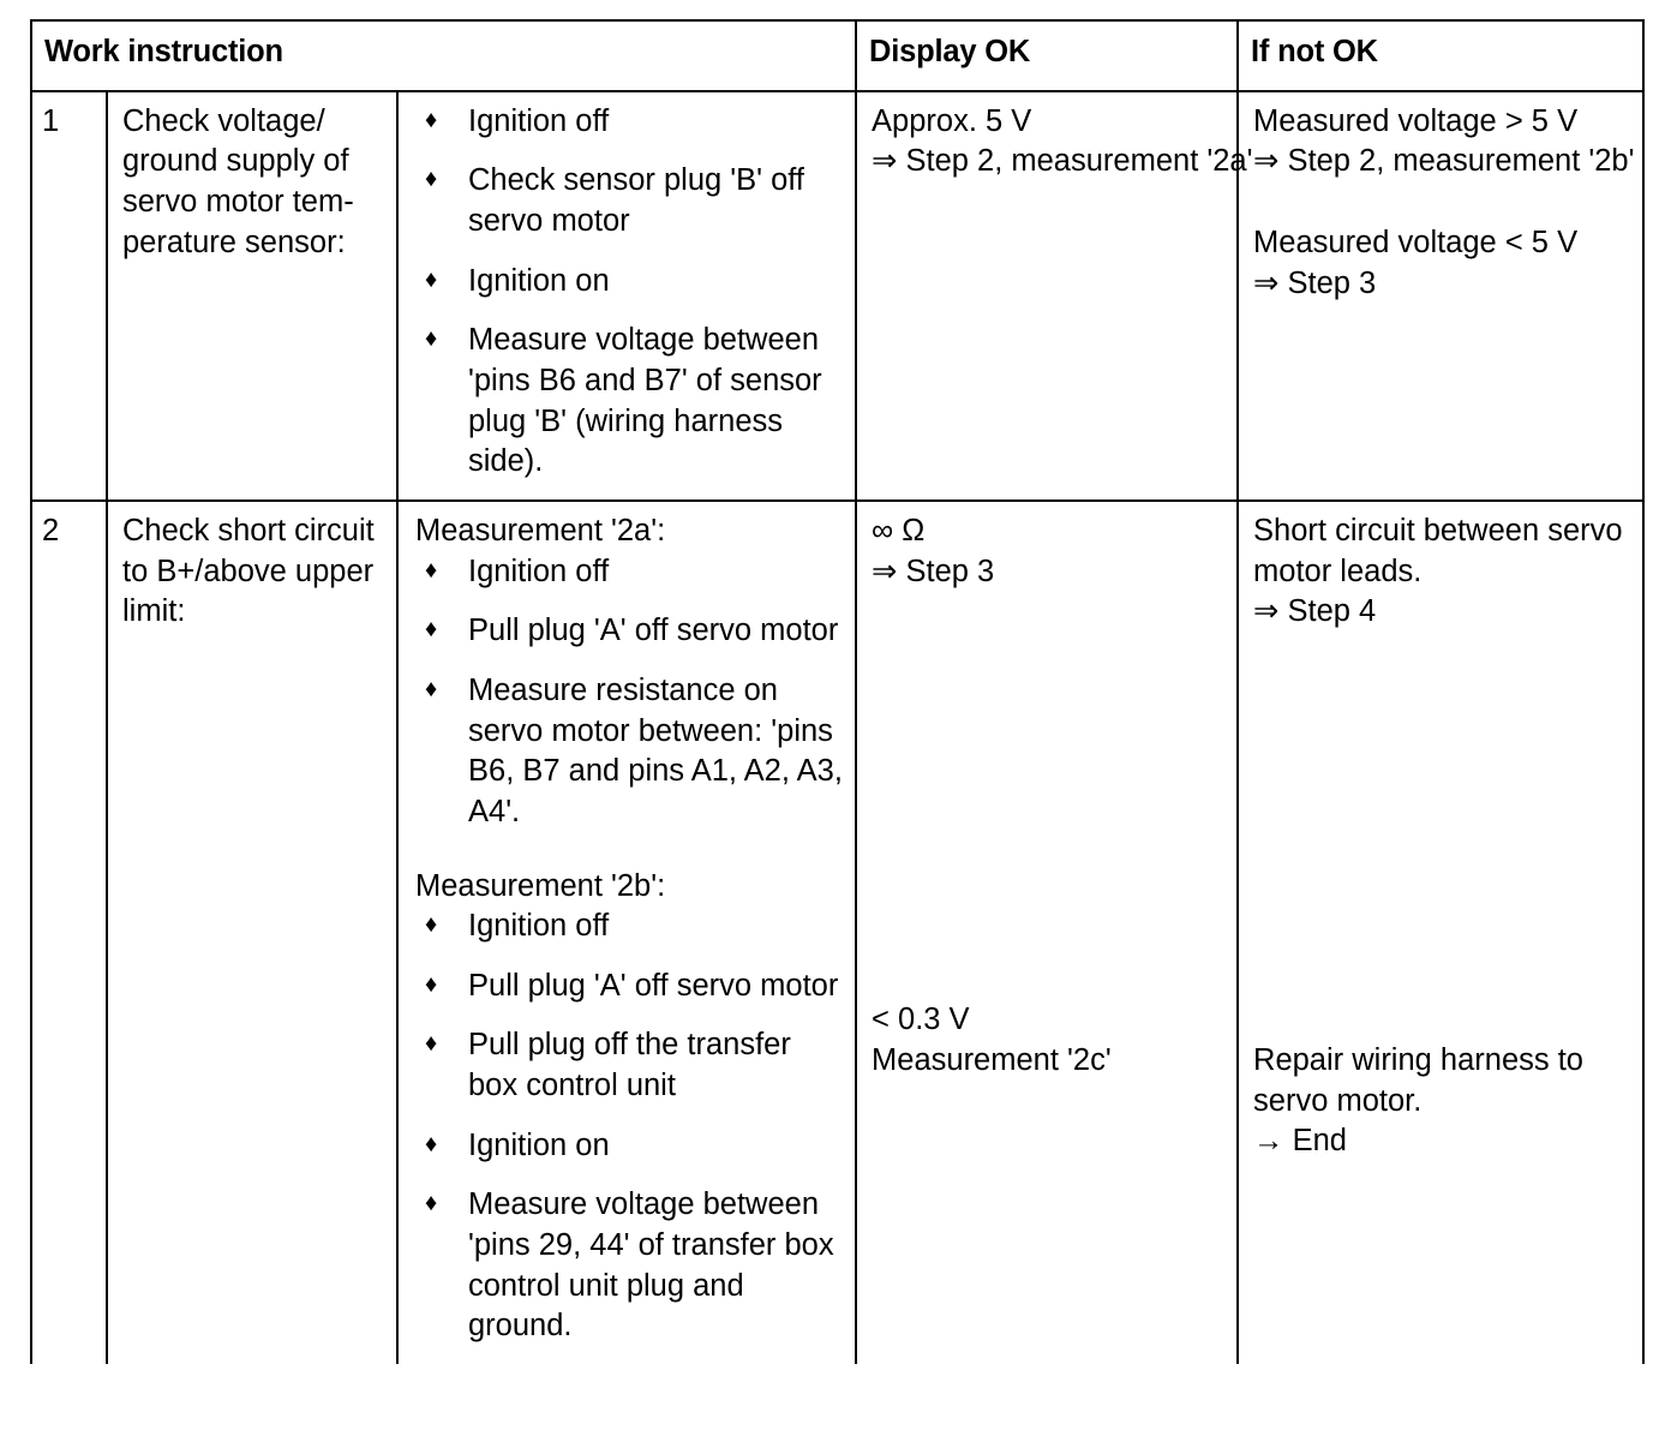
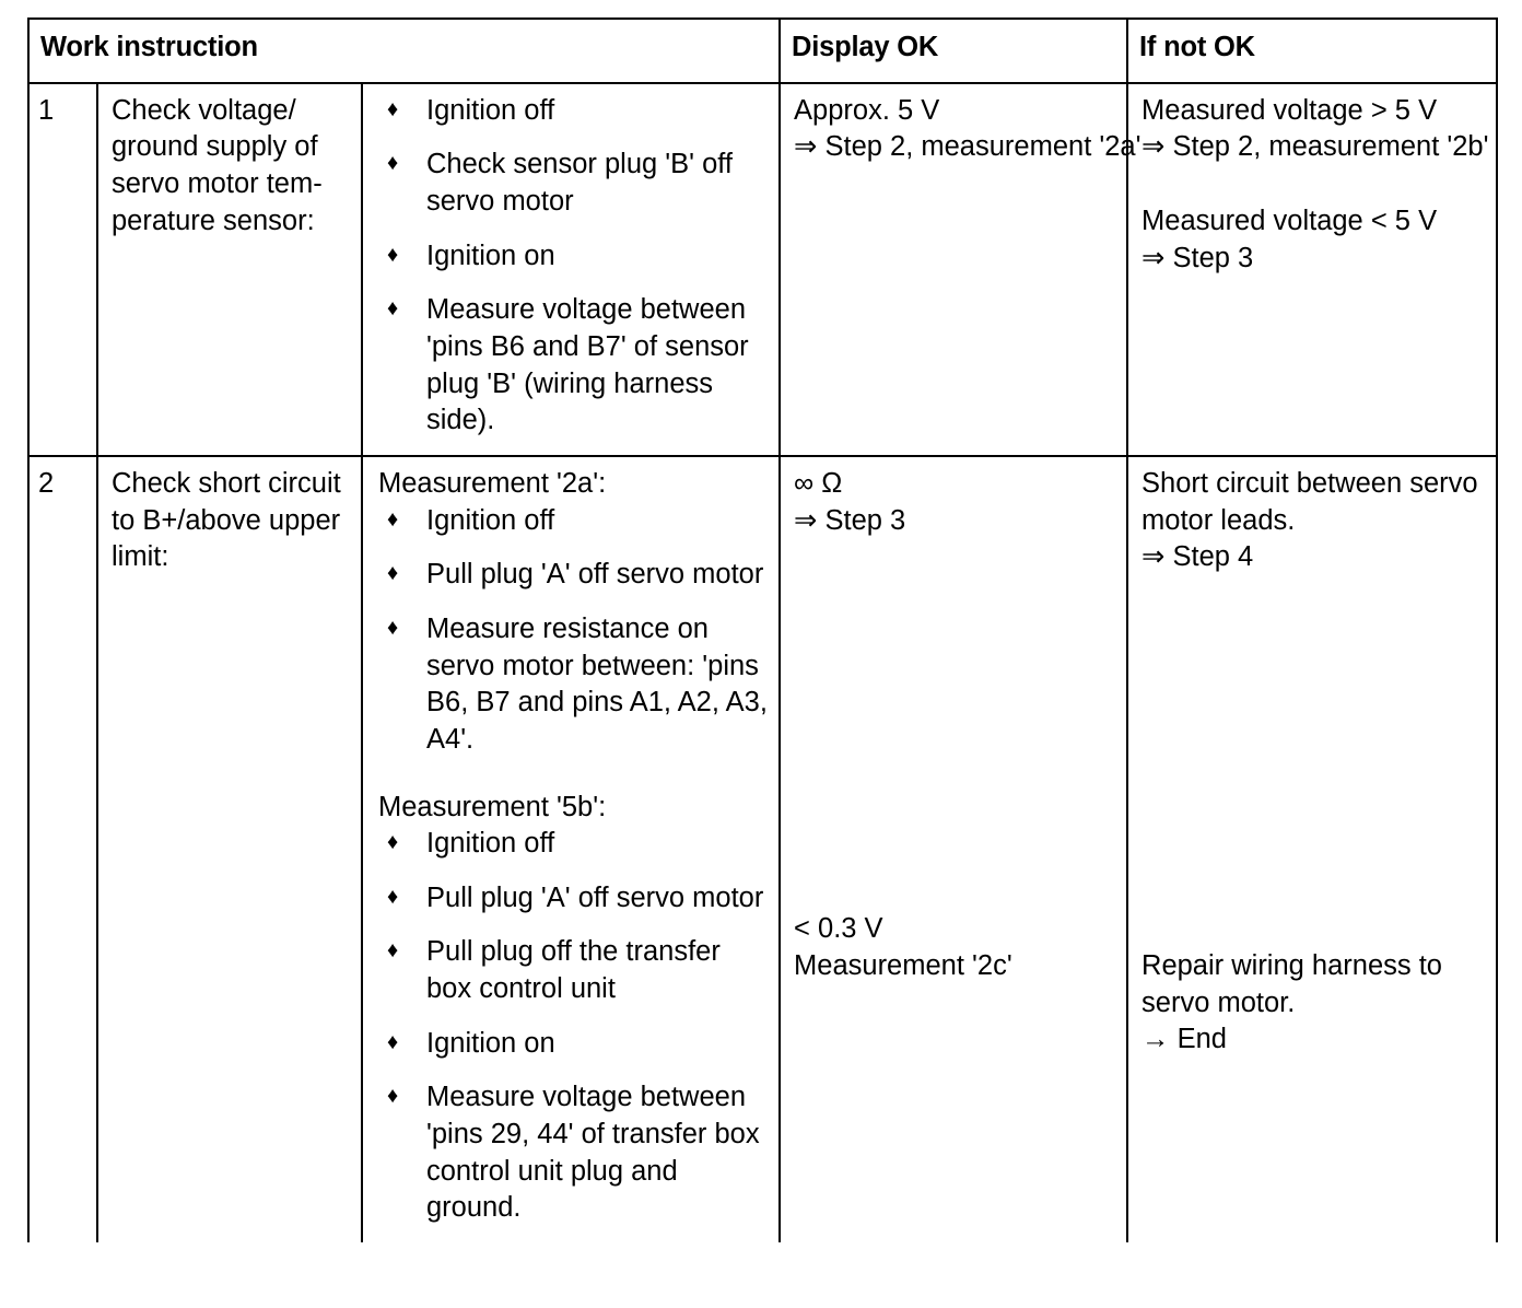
  Work instruction	Display OK	If not OK
  1	Check voltage/ ground supply of servo motor tem­perature sensor:	♦ Ignition off ♦ Check sensor plug 'B' off servo motor ♦ Ignition on ♦ Measure voltage between 'pins B6 and B7' of sensor plug 'B' (wiring harness side).	Approx. 5 V ⇒ Step 2, measurement '2a'	Measured voltage > 5 V ⇒ Step 2, measurement '2b' Measured voltage < 5 V ⇒ Step 3
- 2	Check short cir­cuit to B+/above upper limit:	Measurement '2a': ♦ Ignition off ♦ Pull plug 'A' off servo motor ♦ Measure resistance on servo motor between: 'pins B6, B7 and pins A1, A2, A3, A4'. Measurement '2b': ♦ Ignition off ♦ Pull plug 'A' off servo motor ♦ Pull plug off the transfer box control unit ♦ Ignition on ♦ Measure voltage between 'pins 29, 44' of transfer box control unit plug and ground.	∞ Ω ⇒ Step 3 < 0.3 V Measurement '2c'	Short circuit between servo motor leads. ⇒ Step 4 Repair wiring harness to servo motor. → End
+ 2	Check short cir­cuit to B+/above upper limit:	Measurement '2a': ♦ Ignition off ♦ Pull plug 'A' off servo motor ♦ Measure resistance on servo motor between: 'pins B6, B7 and pins A1, A2, A3, A4'. Measurement '5b': ♦ Ignition off ♦ Pull plug 'A' off servo motor ♦ Pull plug off the transfer box control unit ♦ Ignition on ♦ Measure voltage between 'pins 29, 44' of transfer box control unit plug and ground.	∞ Ω ⇒ Step 3 < 0.3 V Measurement '2c'	Short circuit between servo motor leads. ⇒ Step 4 Repair wiring harness to servo motor. → End
